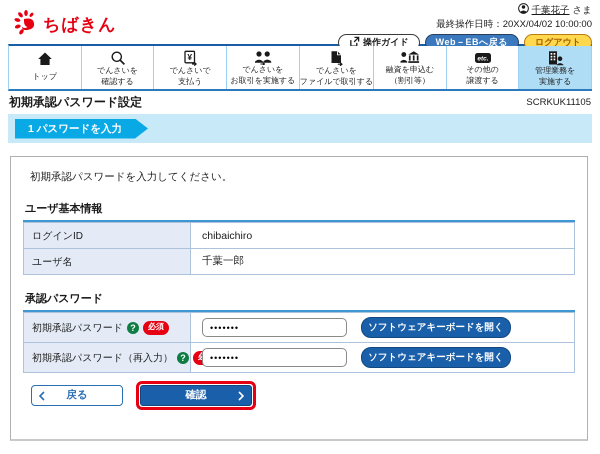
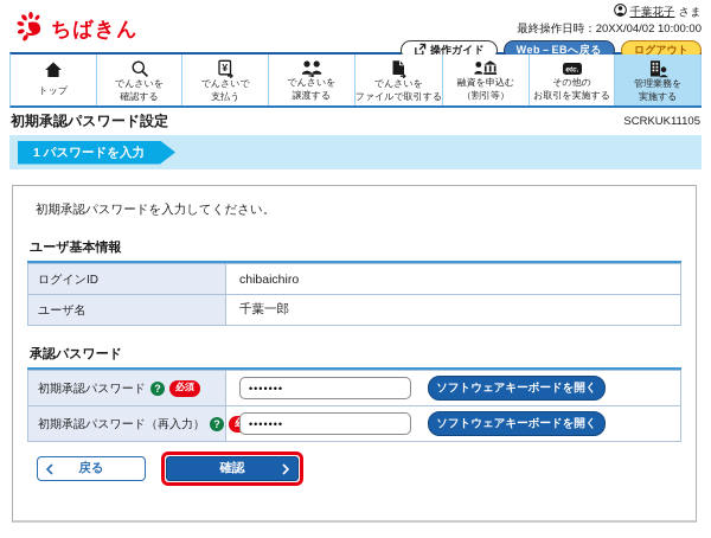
  ちばきん
  千葉花子
  さま
  最終操作日時：20XX/04/02 10:00:00
  操作ガイド
  Web－EBへ戻る
  ログアウト
  トップ
  でんさいを
  確認する
  ¥
  でんさいで
  支払う
  でんさいを
- お取引を実施する
+ 譲渡する
  でんさいを
  ファイルで取引する
  融資を申込む
  （割引等）
  その他の
- 譲渡する
+ お取引を実施する
  管理業務を
  実施する
  初期承認パスワード設定
  SCRKUK11105
  1 パスワードを入力
  初期承認パスワードを入力してください。
  ユーザ基本情報
  ログインID	chibaichiro
  ユーザ名	千葉一郎
  承認パスワード
  初期承認パスワード ? 必須	••••••• ソフトウェアキーボードを開く
  初期承認パスワード（再入力） ?	••••••• ソフトウェアキーボードを開く
  戻る
  確認
